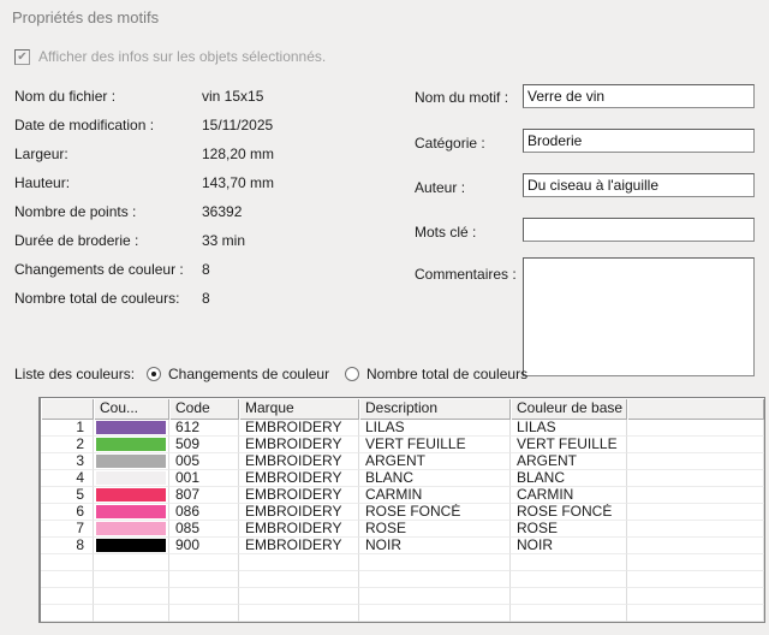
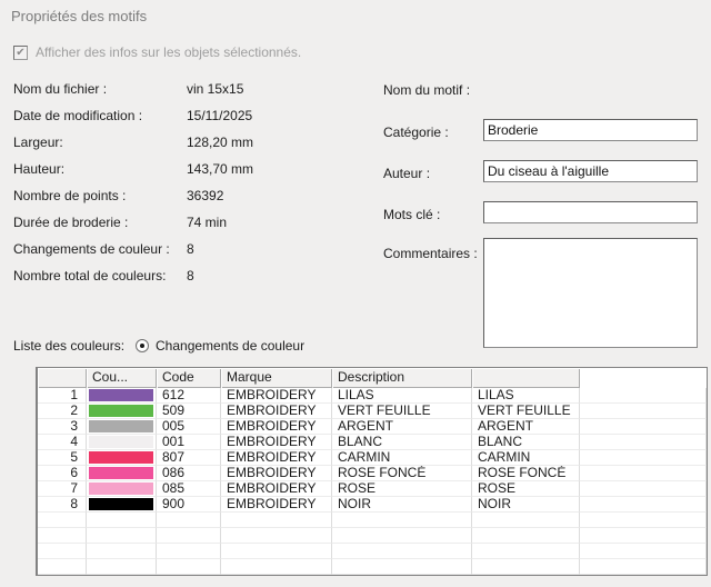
  Propriétés des motifs
  ✔
  Afficher des infos sur les objets sélectionnés.
  Nom du fichier :
  vin 15x15
  Date de modification :
  15/11/2025
  Largeur:
  128,20 mm
  Hauteur:
  143,70 mm
  Nombre de points :
  36392
  Durée de broderie :
- 33 min
+ 74 min
  Changements de couleur :
  8
  Nombre total de couleurs:
  8
  Nom du motif :
- Verre de vin
  Catégorie :
  Broderie
  Auteur :
  Du ciseau à l'aiguille
  Mots clé :
  Commentaires :
  Liste des couleurs:
  Changements de couleur
- Nombre total de couleurs
  Cou...
  Code
  Marque
  Description
- Couleur de base
  1
  612
  EMBROIDERY
  LILAS
  LILAS
  2
  509
  EMBROIDERY
  VERT FEUILLE
  VERT FEUILLE
  3
  005
  EMBROIDERY
  ARGENT
  ARGENT
  4
  001
  EMBROIDERY
  BLANC
  BLANC
  5
  807
  EMBROIDERY
  CARMIN
  CARMIN
  6
  086
  EMBROIDERY
  ROSE FONCÉ
  ROSE FONCÉ
  7
  085
  EMBROIDERY
  ROSE
  ROSE
  8
  900
  EMBROIDERY
  NOIR
  NOIR
